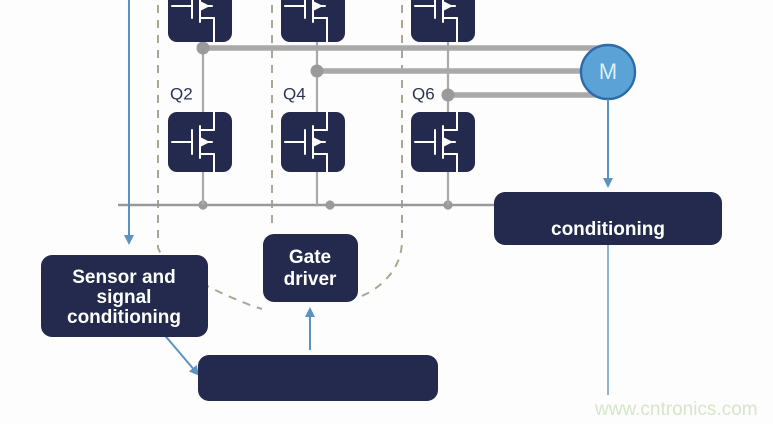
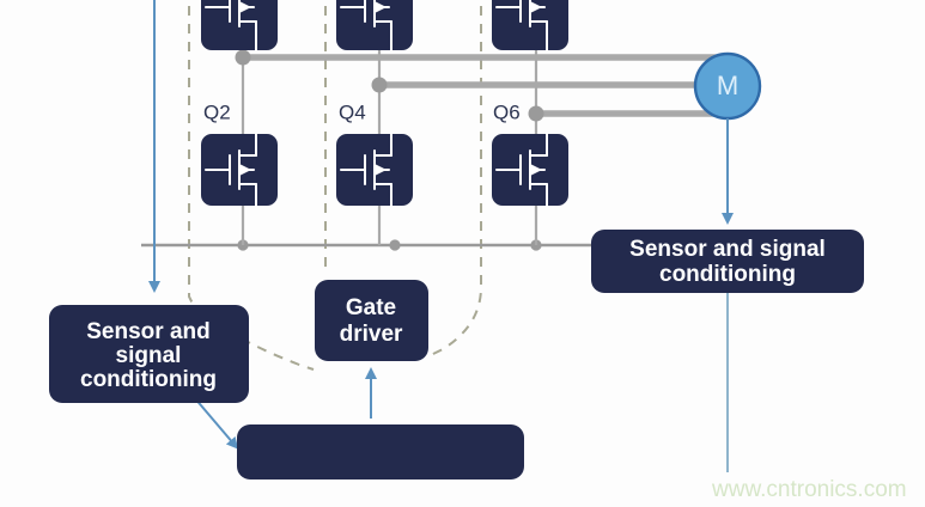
  Q2
  Q4
  Q6
  M
  Sensor and
  signal
  conditioning
  Gate
  driver
+ Sensor and signal
  conditioning
  www.cntronics.com
